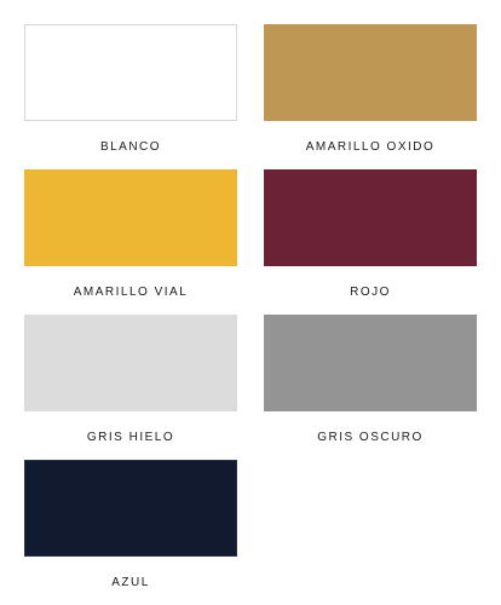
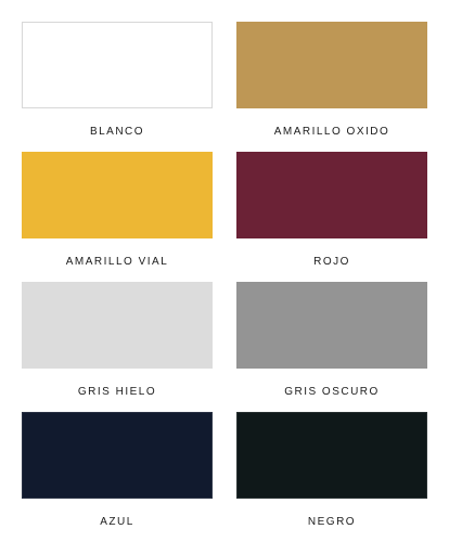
  BLANCO
  AMARILLO OXIDO
  AMARILLO VIAL
  ROJO
  GRIS HIELO
  GRIS OSCURO
  AZUL
+ NEGRO
